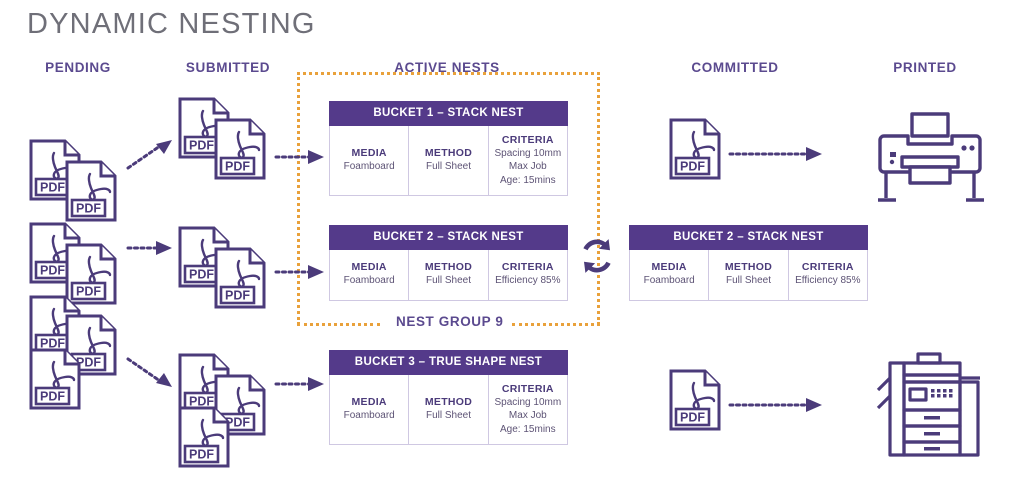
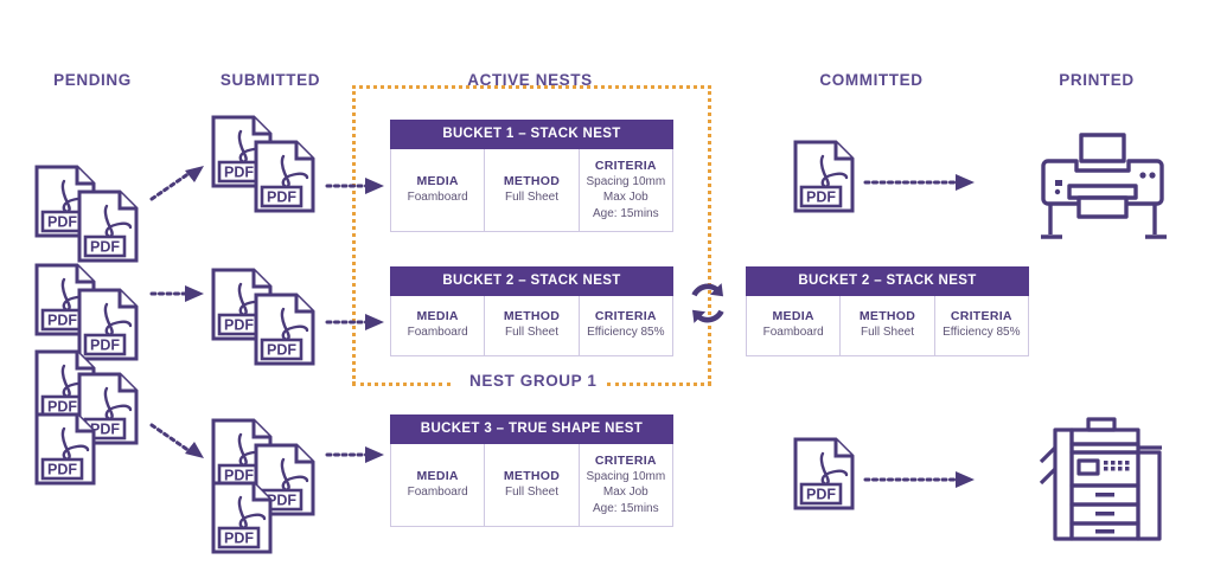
- DYNAMIC NESTING
  PENDING
  SUBMITTED
  ACTIVE NESTS
  COMMITTED
  PRINTED
- NEST GROUP 9
+ NEST GROUP 1
  BUCKET 1 – STACK NEST
  MEDIA
  Foamboard
  METHOD
  Full Sheet
  CRITERIA
  Spacing 10mm
  Max Job
  Age: 15mins
  BUCKET 2 – STACK NEST
  MEDIA
  Foamboard
  METHOD
  Full Sheet
  CRITERIA
  Efficiency 85%
  BUCKET 3 – TRUE SHAPE NEST
  MEDIA
  Foamboard
  METHOD
  Full Sheet
  CRITERIA
  Spacing 10mm
  Max Job
  Age: 15mins
  BUCKET 2 – STACK NEST
  MEDIA
  Foamboard
  METHOD
  Full Sheet
  CRITERIA
  Efficiency 85%
  PDF
  PDF
  PDF
  PDF
  PDF
  PDF
  PDF
  PDF
  PDF
  PDF
  PDF
  PDF
  PDF
  PDF
  PDF
